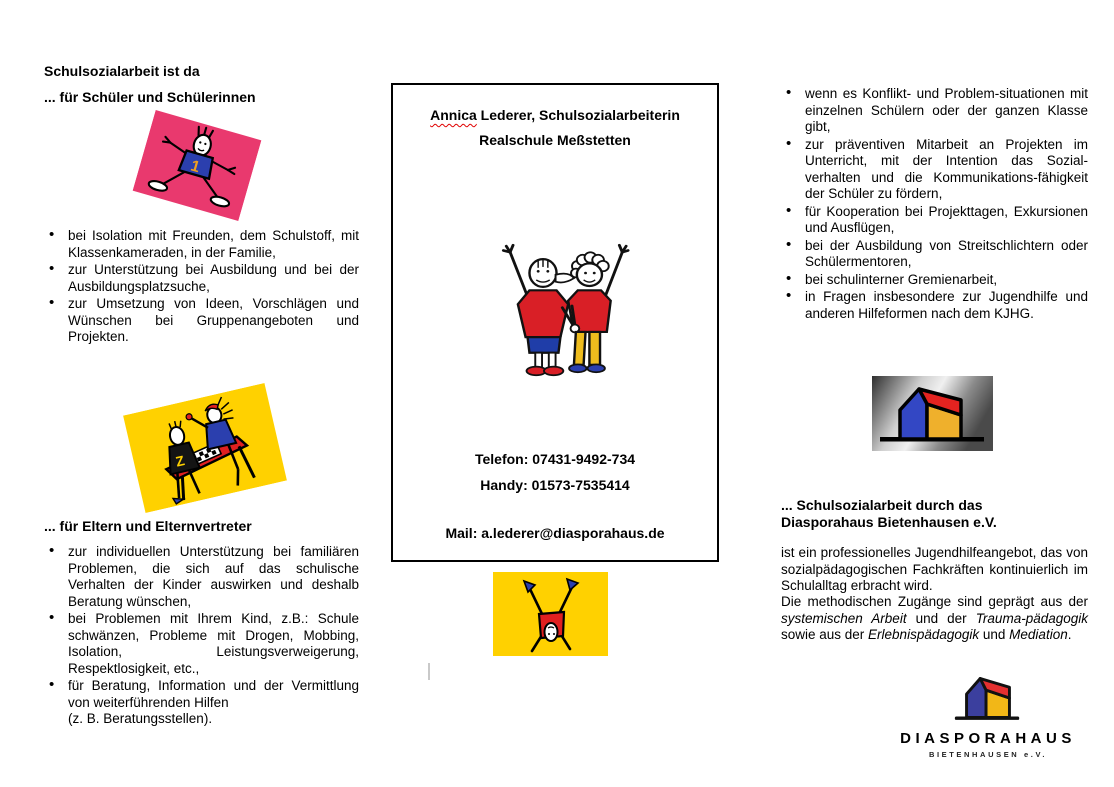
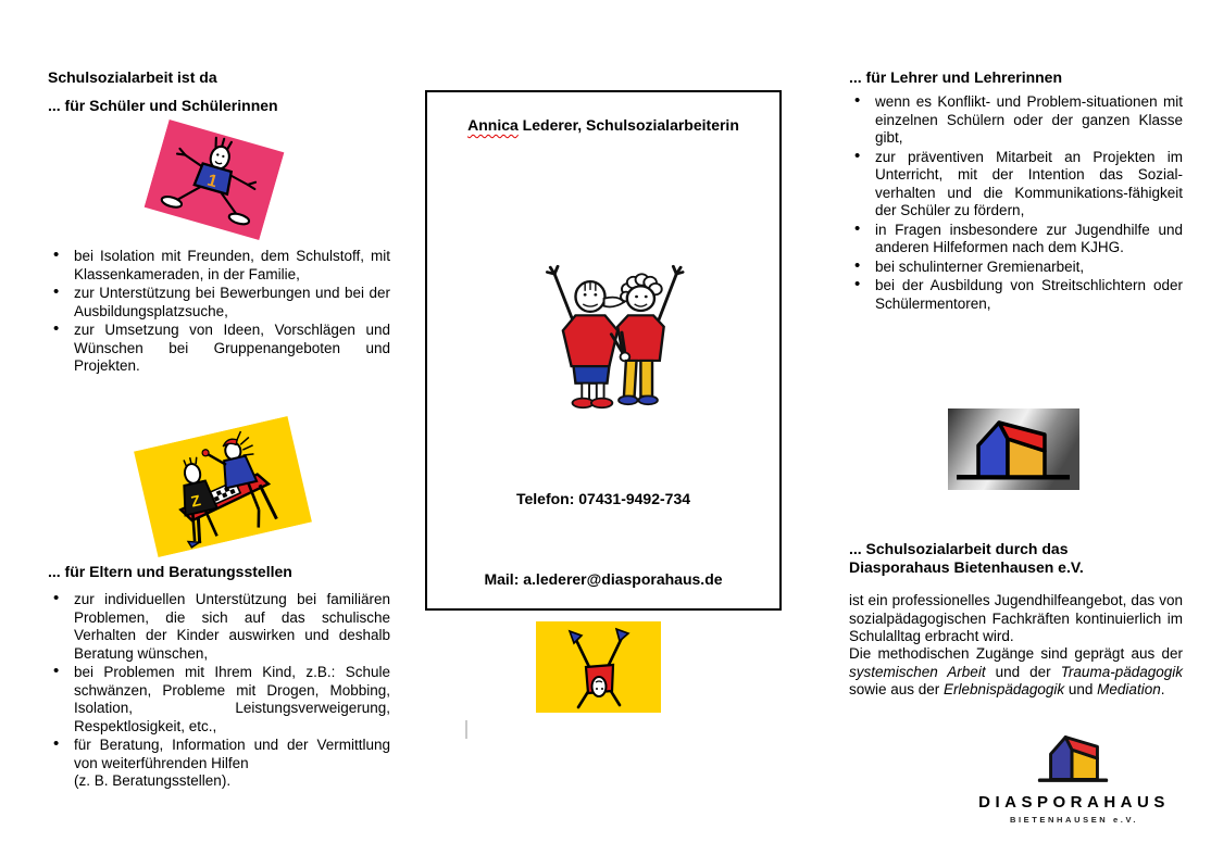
  Schulsozialarbeit ist da
  ... für Schüler und Schülerinnen
  bei Isolation mit Freunden, dem Schulstoff, mit Klassenkameraden, in der Familie,
- zur Unterstützung bei Ausbildung und bei der Ausbildungsplatzsuche,
+ zur Unterstützung bei Bewerbungen und bei der Ausbildungsplatzsuche,
  zur Umsetzung von Ideen, Vorschlägen und Wünschen bei Gruppenangeboten und Projekten.
- ... für Eltern und Elternvertreter
+ ... für Eltern und Beratungsstellen
  zur individuellen Unterstützung bei familiären Problemen, die sich auf das schulische Verhalten der Kinder auswirken und deshalb Beratung wünschen,
  bei Problemen mit Ihrem Kind, z.B.: Schule schwänzen, Probleme mit Drogen, Mobbing, Isolation, Leistungsverweigerung, Respektlosigkeit, etc.,
  für Beratung, Information und der Vermittlung von weiterführenden Hilfen
  (z. B. Beratungsstellen).
  Annica Lederer, Schulsozialarbeiterin
- Realschule Meßstetten
  Telefon: 07431-9492-734
- Handy: 01573-7535414
  Mail: a.lederer@diasporahaus.de
+ ... für Lehrer und Lehrerinnen
  wenn es Konflikt- und Problem-situationen mit einzelnen Schülern oder der ganzen Klasse gibt,
  zur präventiven Mitarbeit an Projekten im Unterricht, mit der Intention das Sozial-verhalten und die Kommunikations-fähigkeit der Schüler zu fördern,
- für Kooperation bei Projekttagen, Exkursionen und Ausflügen,
- bei der Ausbildung von Streitschlichtern oder Schülermentoren,
+ in Fragen insbesondere zur Jugendhilfe und anderen Hilfeformen nach dem KJHG.
  bei schulinterner Gremienarbeit,
- in Fragen insbesondere zur Jugendhilfe und anderen Hilfeformen nach dem KJHG.
+ bei der Ausbildung von Streitschlichtern oder Schülermentoren,
  ... Schulsozialarbeit durch das
  Diasporahaus Bietenhausen e.V.
  ist ein professionelles Jugendhilfeangebot, das von sozialpädagogischen Fachkräften kontinuierlich im Schulalltag erbracht wird.
  Die methodischen Zugänge sind geprägt aus der systemischen Arbeit und der Trauma-pädagogik sowie aus der Erlebnispädagogik und Mediation.
  DIASPORAHAUS
  BIETENHAUSEN e.V.
